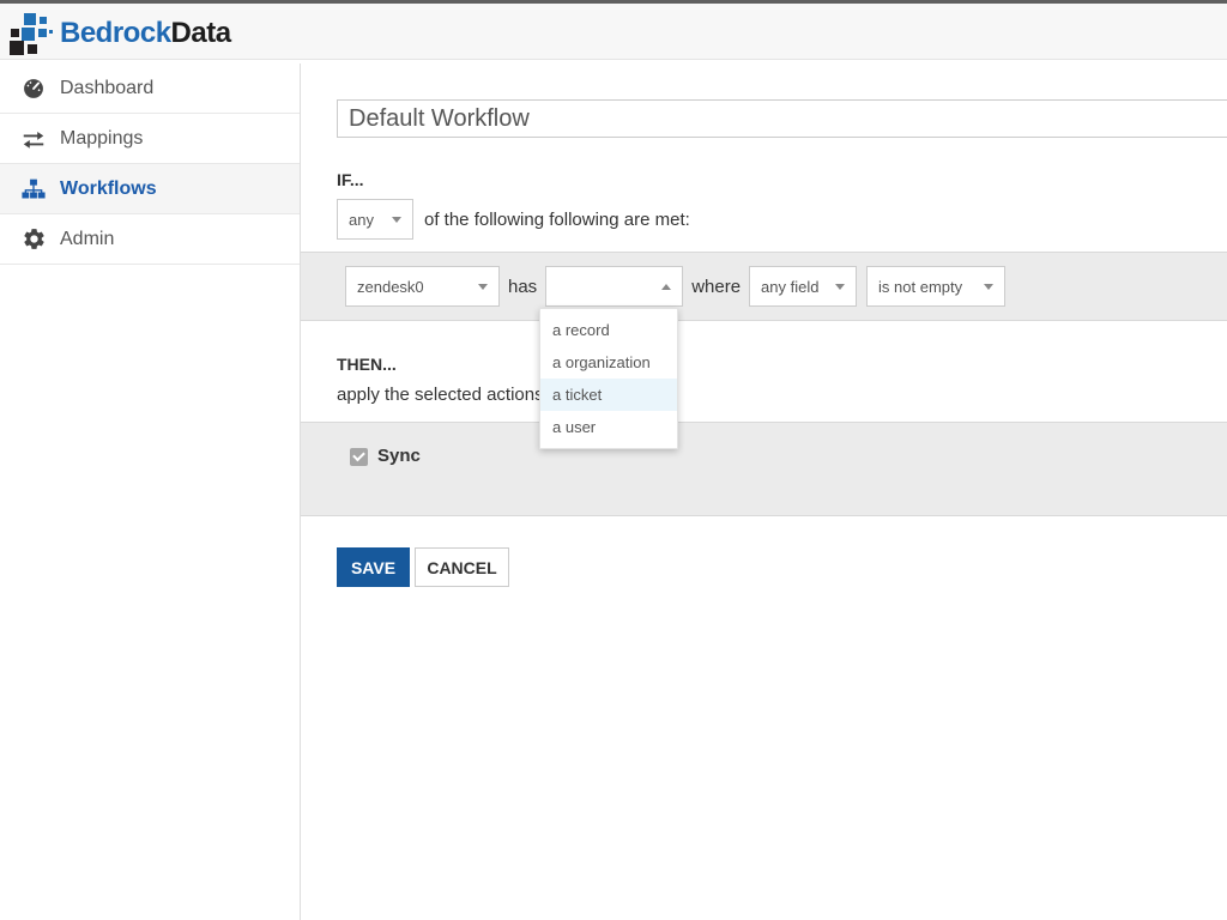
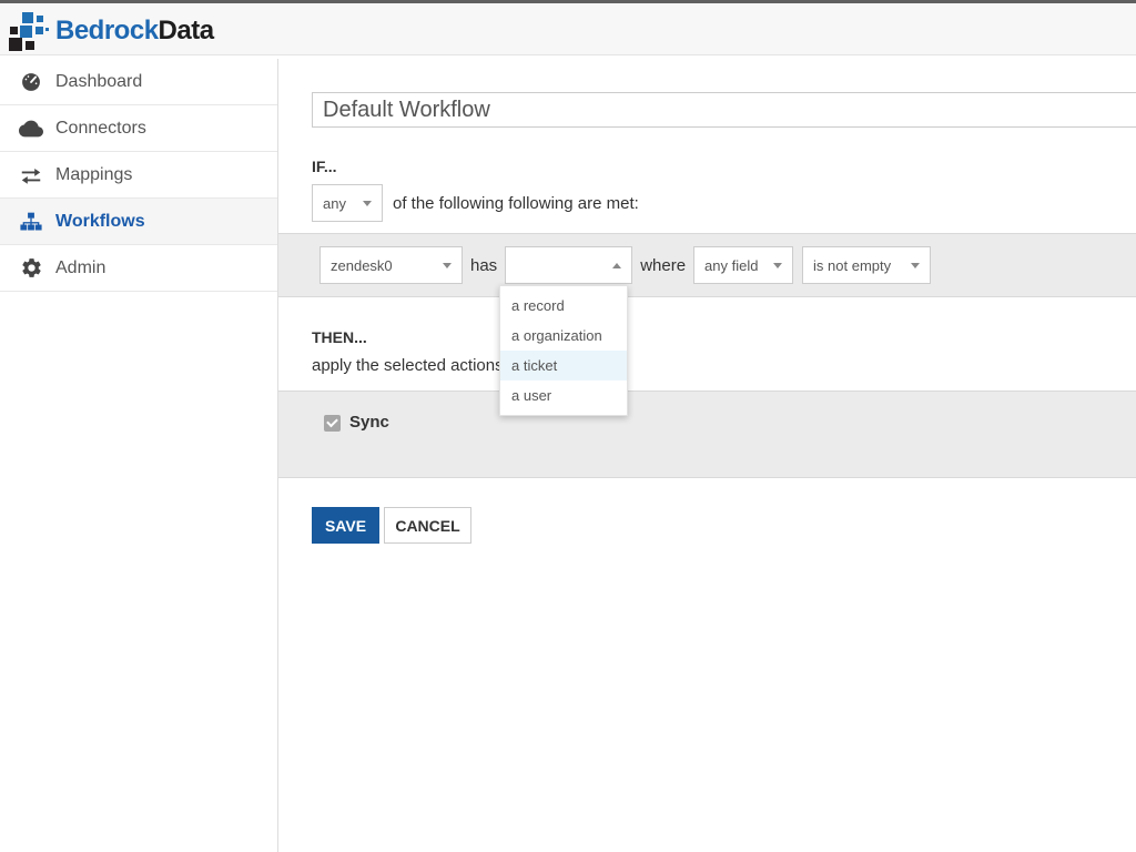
  BedrockData
  Dashboard
+ Connectors
  Mappings
  Workflows
  Admin
  Default Workflow
  IF...
  any
  of the following following are met:
  zendesk0
  has
  where
  any field
  is not empty
  a record
  a organization
  a ticket
  a user
  THEN...
  apply the selected action
  Sync
  SAVE
  CANCEL
